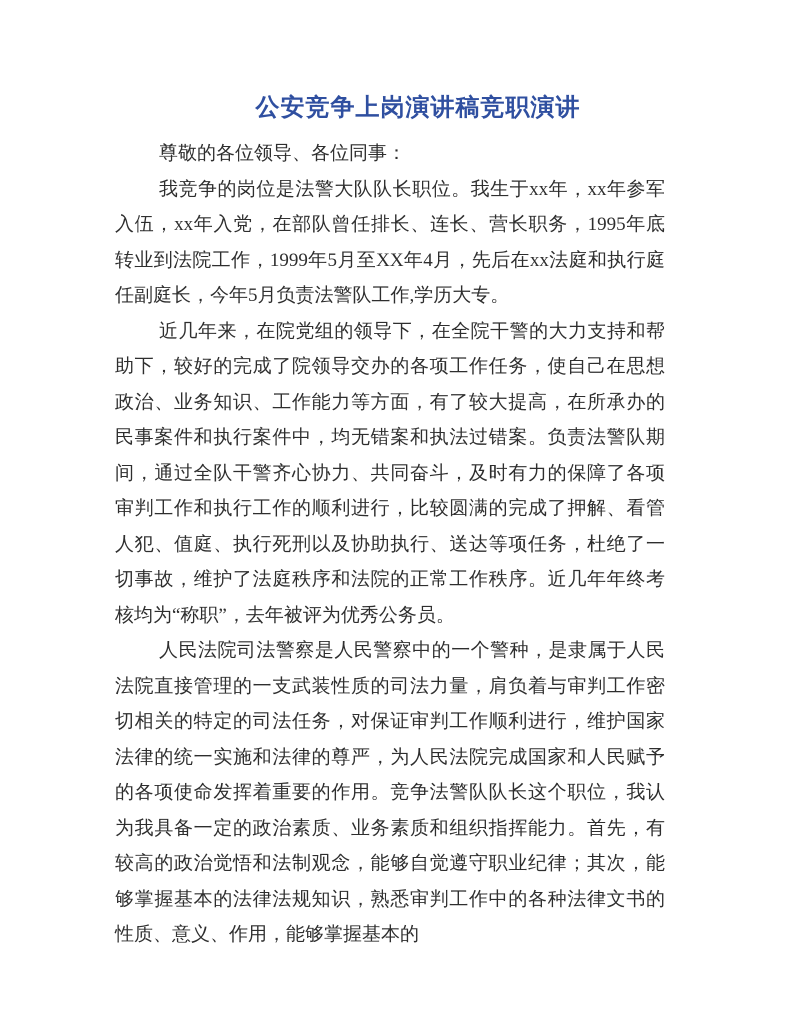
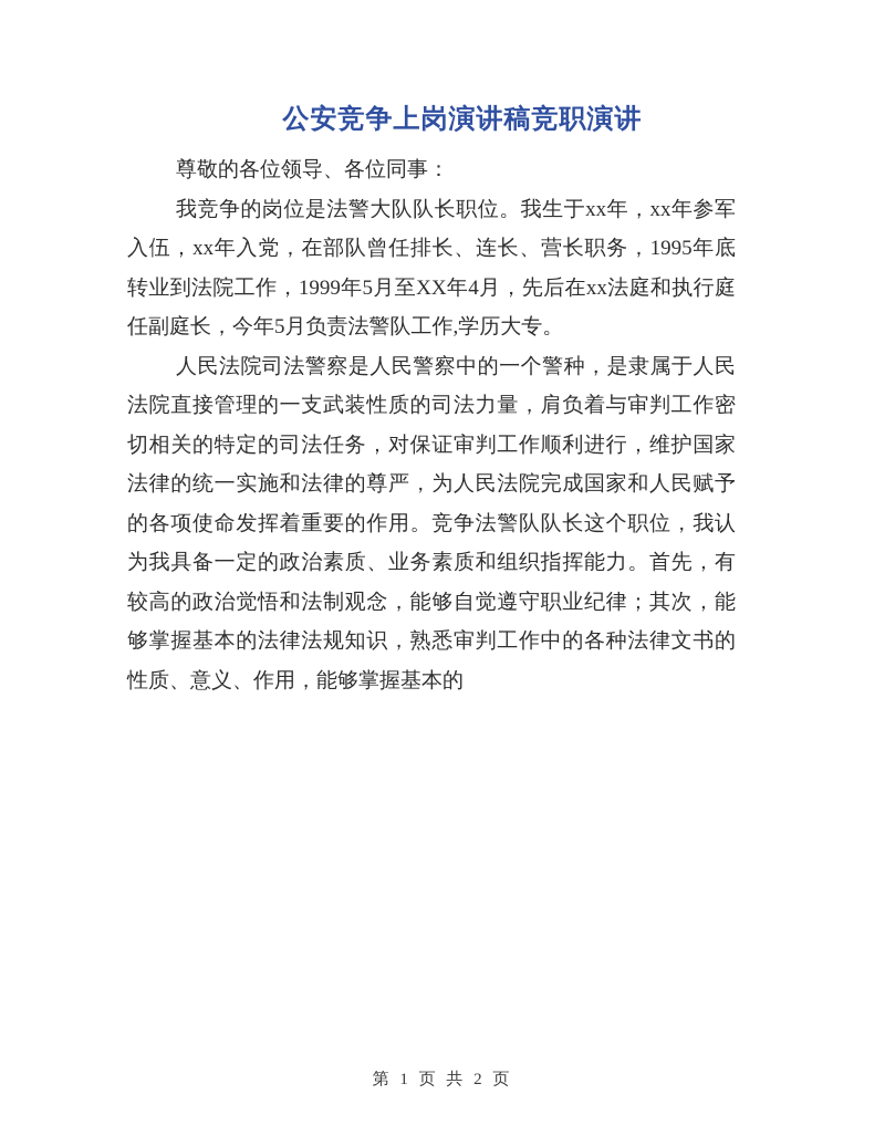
  公安竞争上岗演讲稿竞职演讲
  尊敬的各位领导、各位同事：
  我竞争的岗位是法警大队队长职位。我生于xx年，xx年参军入伍，xx年入党，在部队曾任排长、连长、营长职务，1995年底转业到法院工作，1999年5月至XX年4月，先后在xx法庭和执行庭任副庭长，今年5月负责法警队工作,学历大专。
- 近几年来，在院党组的领导下，在全院干警的大力支持和帮助下，较好的完成了院领导交办的各项工作任务，使自己在思想政治、业务知识、工作能力等方面，有了较大提高，在所承办的民事案件和执行案件中，均无错案和执法过错案。负责法警队期间，通过全队干警齐心协力、共同奋斗，及时有力的保障了各项审判工作和执行工作的顺利进行，比较圆满的完成了押解、看管人犯、值庭、执行死刑以及协助执行、送达等项任务，杜绝了一切事故，维护了法庭秩序和法院的正常工作秩序。近几年年终考核均为“称职”，去年被评为优秀公务员。
  人民法院司法警察是人民警察中的一个警种，是隶属于人民法院直接管理的一支武装性质的司法力量，肩负着与审判工作密切相关的特定的司法任务，对保证审判工作顺利进行，维护国家法律的统一实施和法律的尊严，为人民法院完成国家和人民赋予的各项使命发挥着重要的作用。竞争法警队队长这个职位，我认为我具备一定的政治素质、业务素质和组织指挥能力。首先，有较高的政治觉悟和法制观念，能够自觉遵守职业纪律；其次，能够掌握基本的法律法规知识，熟悉审判工作中的各种法律文书的性质、意义、作用，能够掌握基本的
+ 第 1 页 共 2 页
